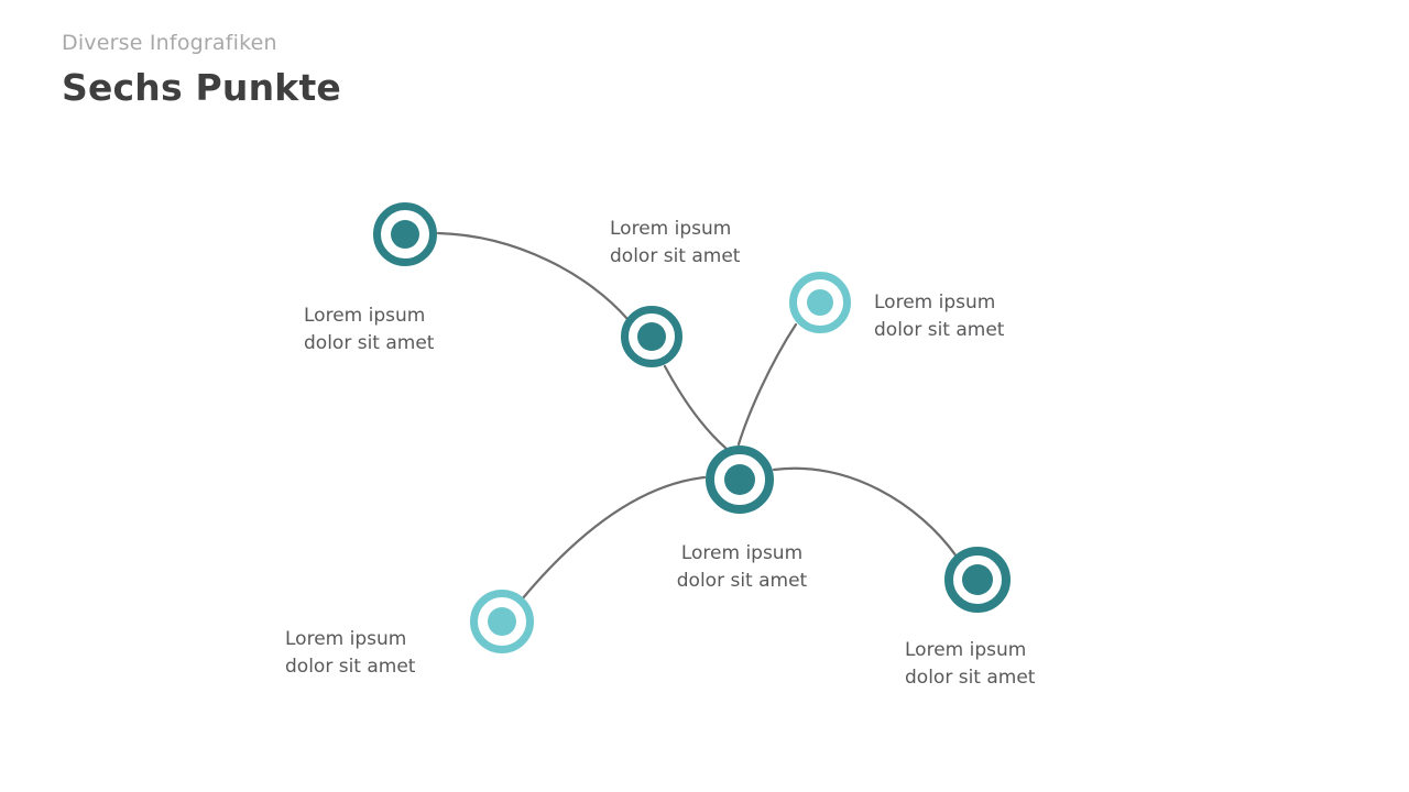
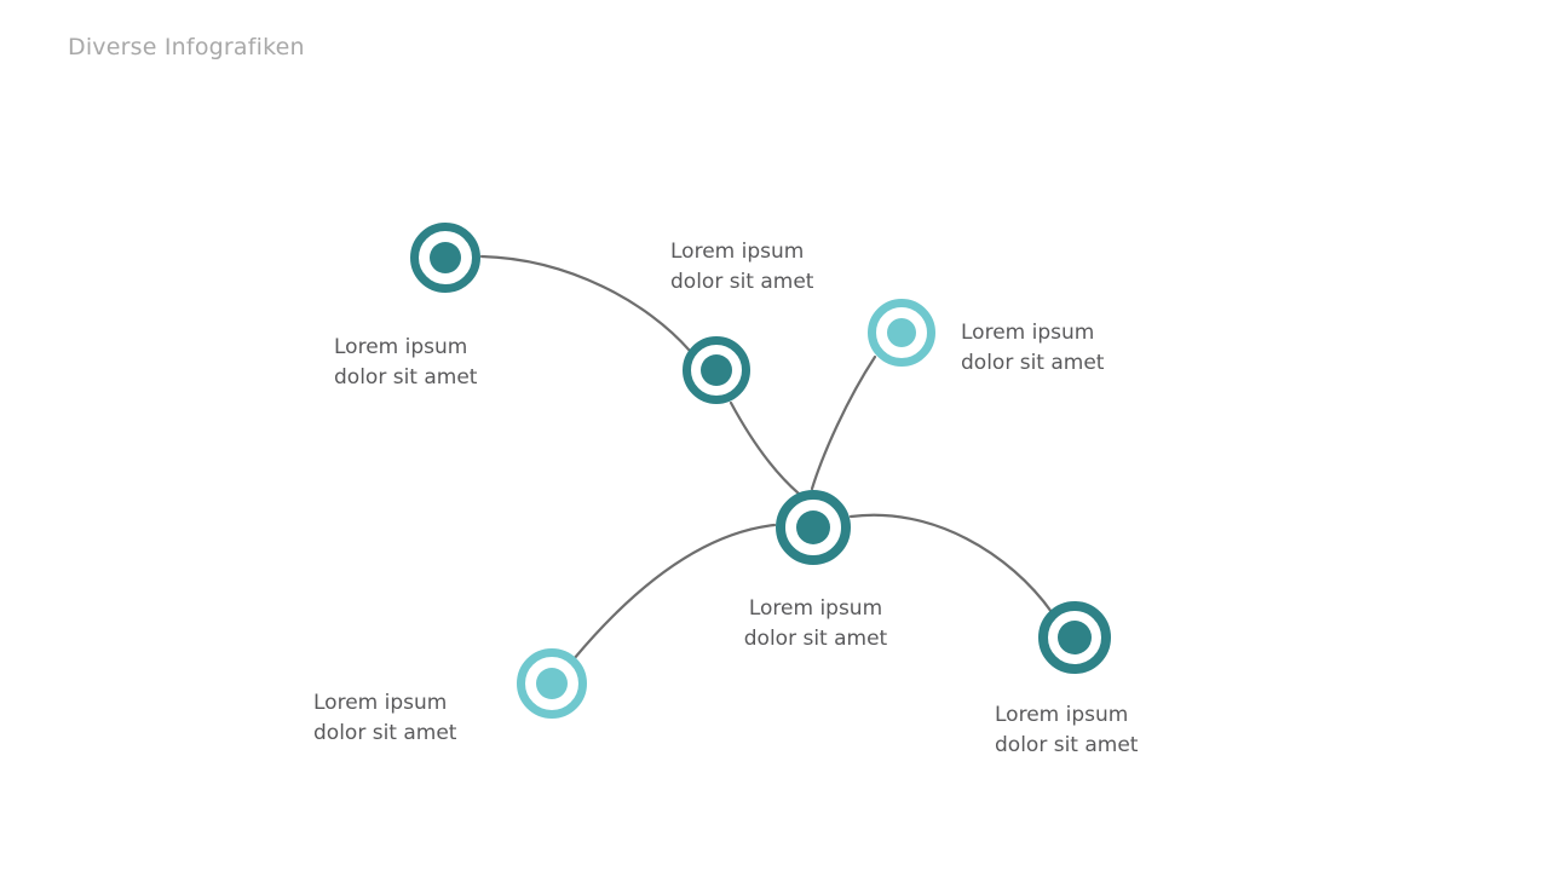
  Diverse Infografiken
- Sechs Punkte
  Lorem ipsum
  dolor sit amet
  Lorem ipsum
  dolor sit amet
  Lorem ipsum
  dolor sit amet
  Lorem ipsum
  dolor sit amet
  Lorem ipsum
  dolor sit amet
  Lorem ipsum
  dolor sit amet
